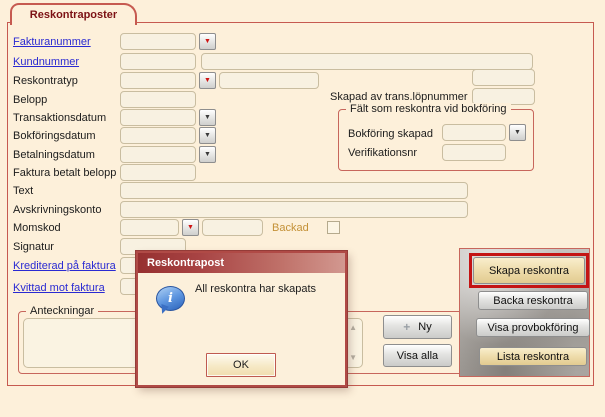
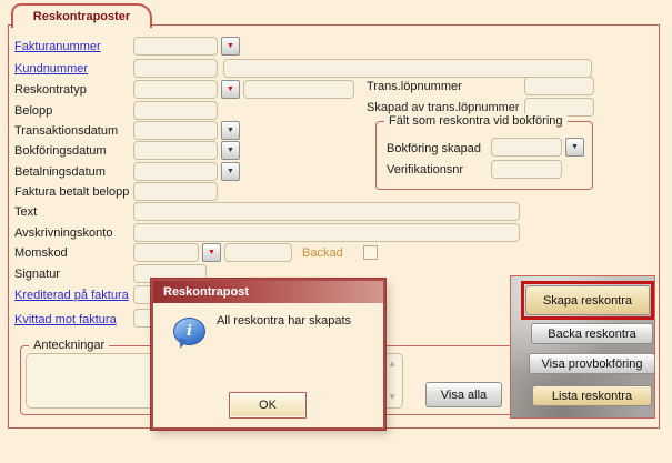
  Reskontraposter
  Fakturanummer
  Kundnummer
  Reskontratyp
  Belopp
  Transaktionsdatum
  Bokföringsdatum
  Betalningsdatum
  Faktura betalt belopp
  Text
  Avskrivningskonto
  Momskod
  Backad
  Signatur
  Krediterad på faktura
  Kvittad mot faktura
+ Trans.löpnummer
  Skapad av trans.löpnummer
  Fält som reskontra vid bokföring
  Bokföring skapad
  Verifikationsnr
  Anteckningar
  ▲
  ▼
- +
- Ny
  Visa alla
  Skapa reskontra
  Backa reskontra
  Visa provbokföring
  Lista reskontra
  Reskontrapost
  i
  All reskontra har skapats
  OK
